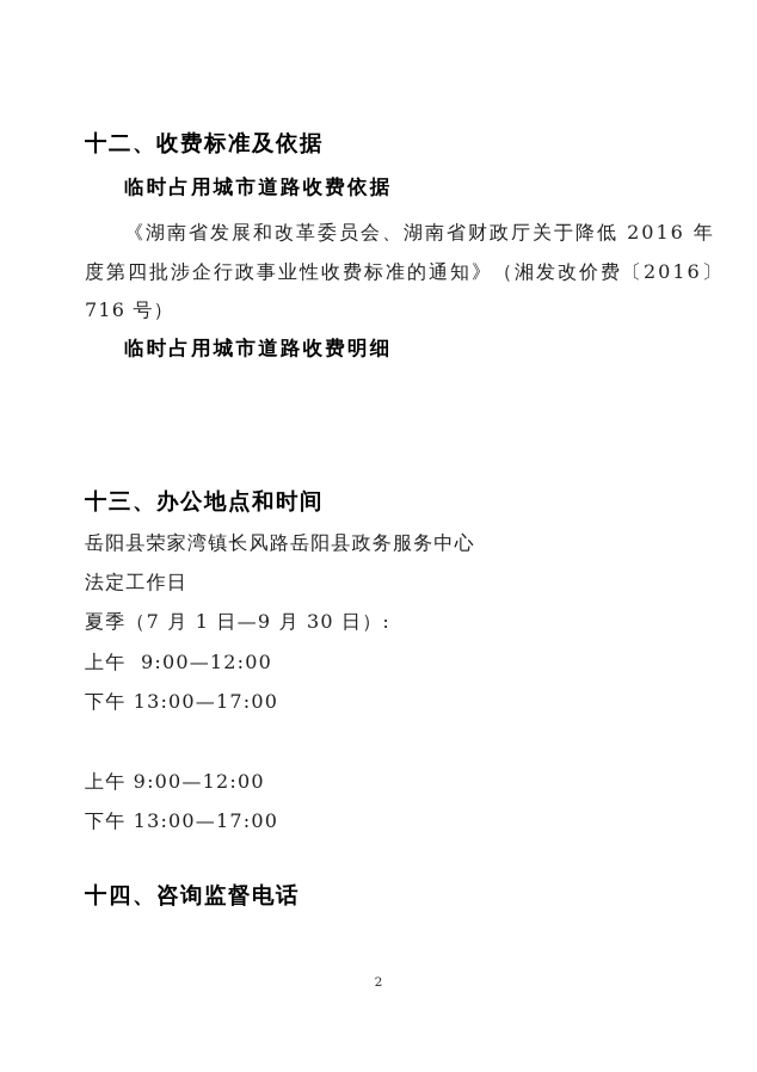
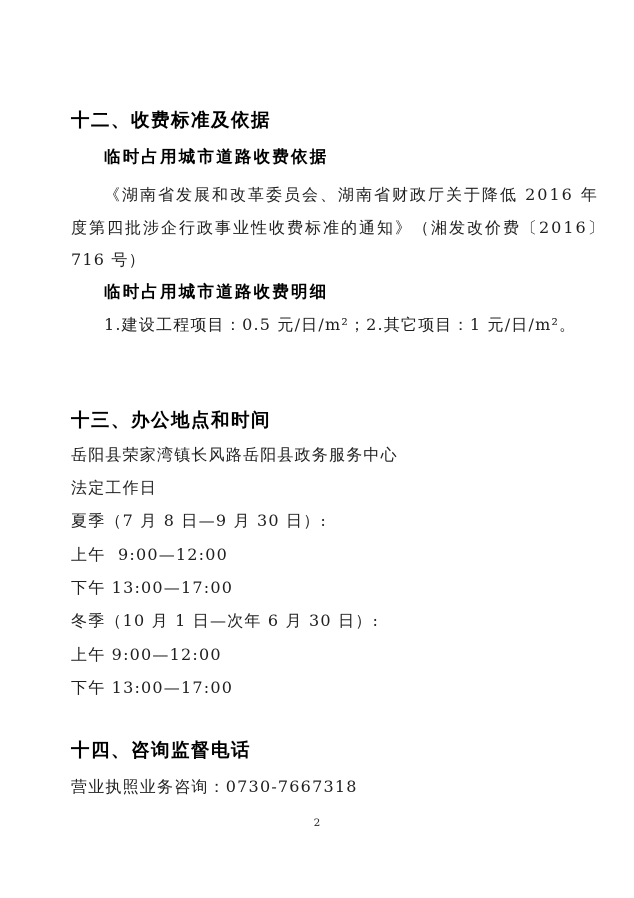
  十二、收费标准及依据
  临时占用城市道路收费依据
  《湖南省发展和改革委员会、湖南省财政厅关于降低 2016 年
  度第四批涉企行政事业性收费标准的通知》（湘发改价费〔2016〕
  716 号）
  临时占用城市道路收费明细
+ 1.建设工程项目：0.5 元/日/m²；2.其它项目：1 元/日/m²。
  十三、办公地点和时间
  岳阳县荣家湾镇长风路岳阳县政务服务中心
  法定工作日
- 夏季（7 月 1 日—9 月 30 日）:
+ 夏季（7 月 8 日—9 月 30 日）:
  上午 9:00—12:00
  下午 13:00—17:00
+ 冬季（10 月 1 日—次年 6 月 30 日）:
  上午 9:00—12:00
  下午 13:00—17:00
  十四、咨询监督电话
+ 营业执照业务咨询：0730-7667318
  2
